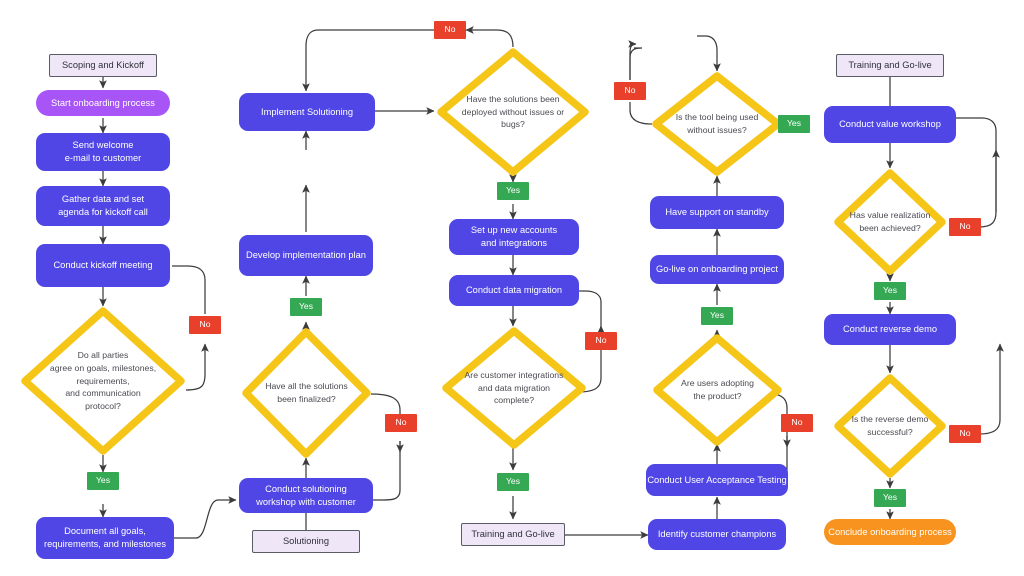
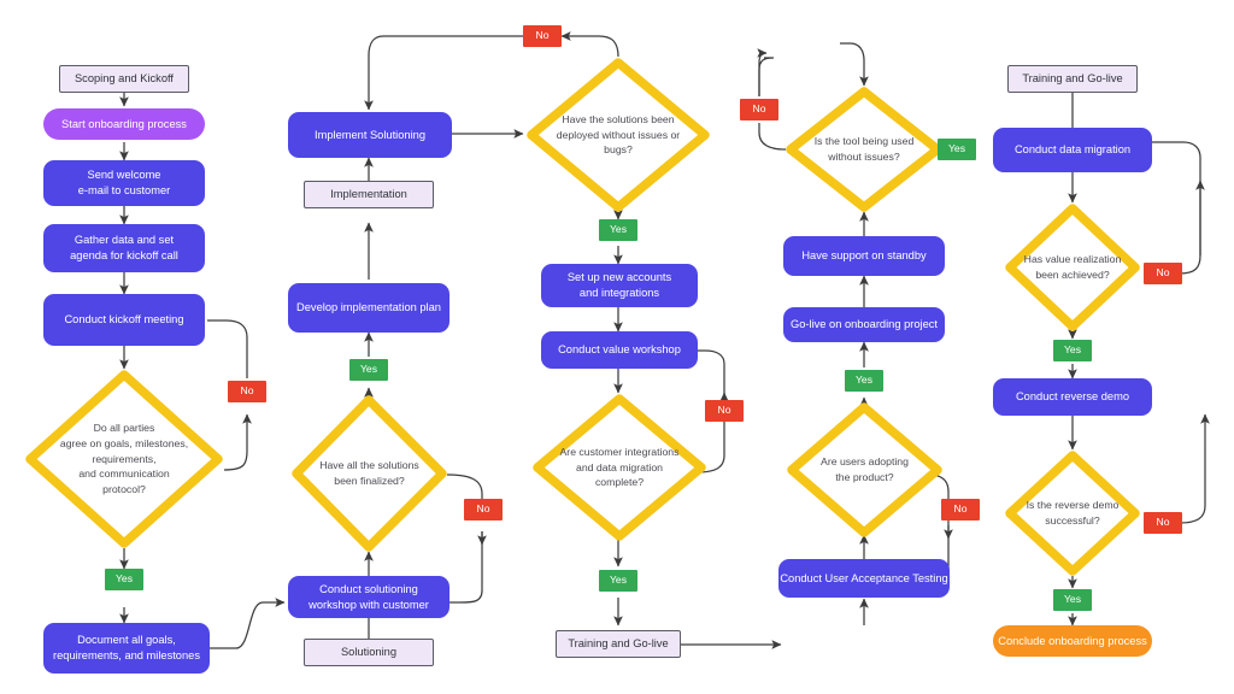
  Scoping and Kickoff
  Start onboarding process
  Send welcome
  e-mail to customer
  Gather data and set
  agenda for kickoff call
  Conduct kickoff meeting
  Do all parties
  agree on goals, milestones,
  requirements,
  and communication
  protocol?
  No
  Yes
  Document all goals,
  requirements, and milestones
  Conduct solutioning
  workshop with customer
  Solutioning
  Have all the solutions
  been finalized?
  No
  Yes
  Develop implementation plan
+ Implementation
  Implement Solutioning
  No
  Have the solutions been
  deployed without issues or
  bugs?
  Yes
  Set up new accounts
  and integrations
- Conduct data migration
+ Conduct value workshop
  Are customer integrations
  and data migration
  complete?
  No
  Yes
  Training and Go-live
- Identify customer champions
  Conduct User Acceptance Testing
  Are users adopting
  the product?
  No
  Yes
  Go-live on onboarding project
  Have support on standby
  Is the tool being used
  without issues?
  No
  Yes
  Training and Go-live
- Conduct value workshop
+ Conduct data migration
  Has value realization
  been achieved?
  No
  Yes
  Conduct reverse demo
  Is the reverse demo
  successful?
  No
  Yes
  Conclude onboarding process
